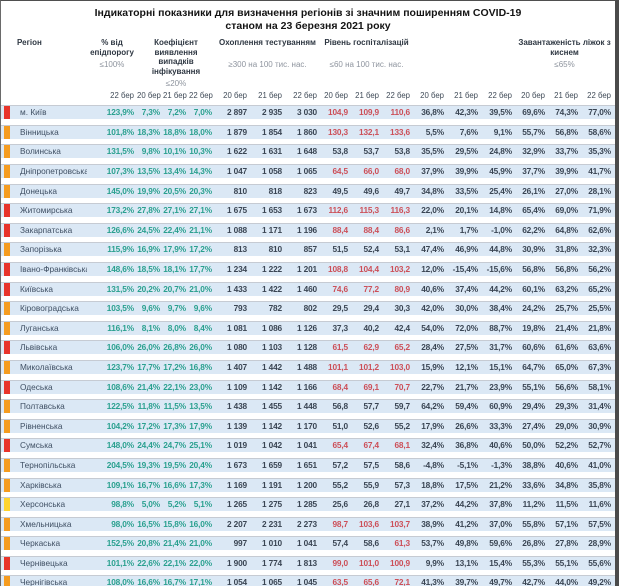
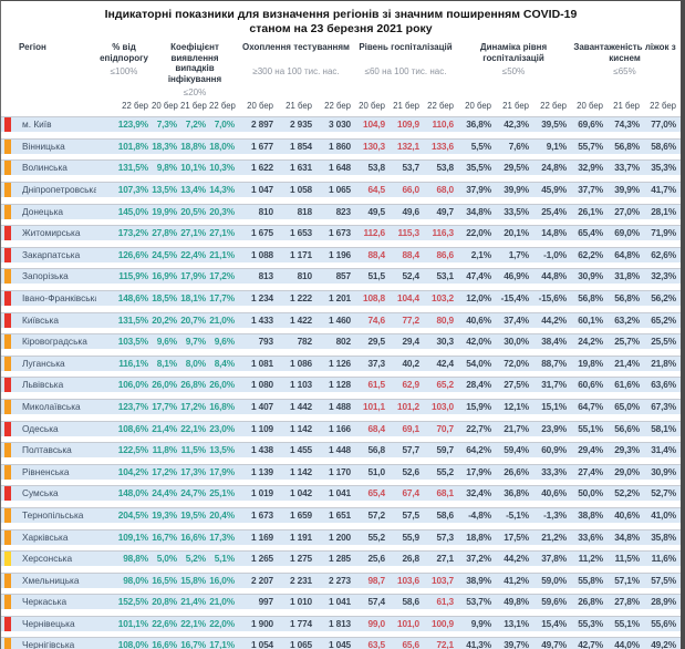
  Індикаторні показники для визначення регіонів зі значним поширенням COVID-19
  станом на 23 березня 2021 року
  Регіон
  % від епідпорогу
  ≤100%
  Коефіцієнт виявлення випадків інфікування
  ≤20%
  Охоплення тестуванням
  ≥300 на 100 тис. нас.
  Рівень госпіталізацій
  ≤60 на 100 тис. нас.
+ Динаміка рівня госпіталізацій
+ ≤50%
  Завантаженість ліжок з киснем
  ≤65%
  22 бер
  20 бер
  21 бер
  22 бер
  20 бер
  21 бер
  22 бер
  20 бер
  21 бер
  22 бер
  20 бер
  21 бер
  22 бер
  20 бер
  21 бер
  22 бер
  м. Київ
  123,9%
  7,3%
  7,2%
  7,0%
  2 897
  2 935
  3 030
  104,9
  109,9
  110,6
  36,8%
  42,3%
  39,5%
  69,6%
  74,3%
  77,0%
  Вінницька
  101,8%
  18,3%
  18,8%
  18,0%
- 1 879
+ 1 677
  1 854
  1 860
  130,3
  132,1
  133,6
  5,5%
  7,6%
  9,1%
  55,7%
  56,8%
  58,6%
  Волинська
  131,5%
  9,8%
  10,1%
  10,3%
  1 622
  1 631
  1 648
  53,8
  53,7
  53,8
  35,5%
  29,5%
  24,8%
  32,9%
  33,7%
  35,3%
  Дніпропетровська
  107,3%
  13,5%
  13,4%
  14,3%
  1 047
  1 058
  1 065
  64,5
  66,0
  68,0
  37,9%
  39,9%
  45,9%
  37,7%
  39,9%
  41,7%
  Донецька
  145,0%
  19,9%
  20,5%
  20,3%
  810
  818
  823
  49,5
  49,6
  49,7
  34,8%
  33,5%
  25,4%
  26,1%
  27,0%
  28,1%
  Житомирська
  173,2%
  27,8%
  27,1%
  27,1%
  1 675
  1 653
  1 673
  112,6
  115,3
  116,3
  22,0%
  20,1%
  14,8%
  65,4%
  69,0%
  71,9%
  Закарпатська
  126,6%
  24,5%
  22,4%
  21,1%
  1 088
  1 171
  1 196
  88,4
  88,4
  86,6
  2,1%
  1,7%
  -1,0%
  62,2%
  64,8%
  62,6%
  Запорізька
  115,9%
  16,9%
  17,9%
  17,2%
  813
  810
  857
  51,5
  52,4
  53,1
  47,4%
  46,9%
  44,8%
  30,9%
  31,8%
  32,3%
  Івано-Франківськ
  148,6%
  18,5%
  18,1%
  17,7%
  1 234
  1 222
  1 201
  108,8
  104,4
  103,2
  12,0%
  -15,4%
  -15,6%
  56,8%
  56,8%
  56,2%
  Київська
  131,5%
  20,2%
  20,7%
  21,0%
  1 433
  1 422
  1 460
  74,6
  77,2
  80,9
  40,6%
  37,4%
  44,2%
  60,1%
  63,2%
  65,2%
  Кіровоградська
  103,5%
  9,6%
  9,7%
  9,6%
  793
  782
  802
  29,5
  29,4
  30,3
  42,0%
  30,0%
  38,4%
  24,2%
  25,7%
  25,5%
  Луганська
  116,1%
  8,1%
  8,0%
  8,4%
  1 081
  1 086
  1 126
  37,3
  40,2
  42,4
  54,0%
  72,0%
  88,7%
  19,8%
  21,4%
  21,8%
  Львівська
  106,0%
  26,0%
  26,8%
  26,0%
  1 080
  1 103
  1 128
  61,5
  62,9
  65,2
  28,4%
  27,5%
  31,7%
  60,6%
  61,6%
  63,6%
  Миколаївська
  123,7%
  17,7%
  17,2%
  16,8%
  1 407
  1 442
  1 488
  101,1
  101,2
  103,0
  15,9%
  12,1%
  15,1%
  64,7%
  65,0%
  67,3%
  Одеська
  108,6%
  21,4%
  22,1%
  23,0%
  1 109
  1 142
  1 166
  68,4
  69,1
  70,7
  22,7%
  21,7%
  23,9%
  55,1%
  56,6%
  58,1%
  Полтавська
  122,5%
  11,8%
  11,5%
  13,5%
  1 438
  1 455
  1 448
  56,8
  57,7
  59,7
  64,2%
  59,4%
  60,9%
  29,4%
  29,3%
  31,4%
  Рівненська
  104,2%
  17,2%
  17,3%
  17,9%
  1 139
  1 142
  1 170
  51,0
  52,6
  55,2
  17,9%
  26,6%
  33,3%
  27,4%
  29,0%
  30,9%
  Сумська
  148,0%
  24,4%
  24,7%
  25,1%
  1 019
  1 042
  1 041
  65,4
  67,4
  68,1
  32,4%
  36,8%
  40,6%
  50,0%
  52,2%
  52,7%
  Тернопільська
  204,5%
  19,3%
  19,5%
  20,4%
  1 673
  1 659
  1 651
  57,2
  57,5
  58,6
  -4,8%
  -5,1%
  -1,3%
  38,8%
  40,6%
  41,0%
  Харківська
  109,1%
  16,7%
  16,6%
  17,3%
  1 169
  1 191
  1 200
  55,2
  55,9
  57,3
  18,8%
  17,5%
  21,2%
  33,6%
  34,8%
  35,8%
  Херсонська
  98,8%
  5,0%
  5,2%
  5,1%
  1 265
  1 275
  1 285
  25,6
  26,8
  27,1
  37,2%
  44,2%
  37,8%
  11,2%
  11,5%
  11,6%
  Хмельницька
  98,0%
  16,5%
  15,8%
  16,0%
  2 207
  2 231
  2 273
  98,7
  103,6
  103,7
  38,9%
  41,2%
- 37,0%
+ 59,0%
  55,8%
  57,1%
  57,5%
  Черкаська
  152,5%
  20,8%
  21,4%
  21,0%
  997
  1 010
  1 041
  57,4
  58,6
  61,3
  53,7%
  49,8%
  59,6%
  26,8%
  27,8%
  28,9%
  Чернівецька
  101,1%
  22,6%
  22,1%
  22,0%
  1 900
  1 774
  1 813
  99,0
  101,0
  100,9
  9,9%
  13,1%
  15,4%
  55,3%
  55,1%
  55,6%
  Чернігівська
  108,0%
  16,6%
  16,7%
  17,1%
  1 054
  1 065
  1 045
  63,5
  65,6
  72,1
  41,3%
  39,7%
  49,7%
  42,7%
  44,0%
  49,2%
